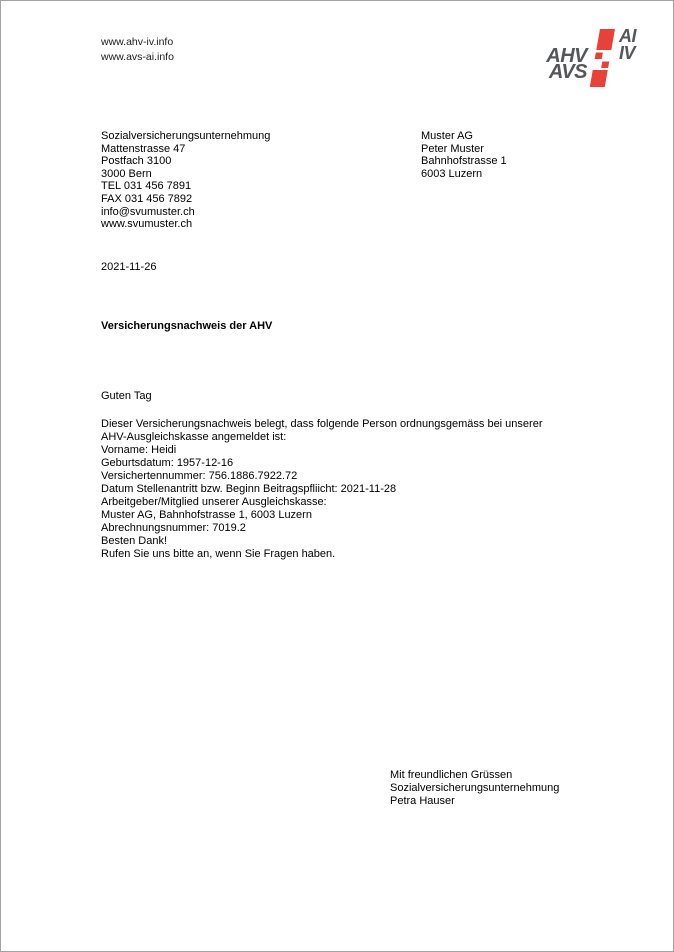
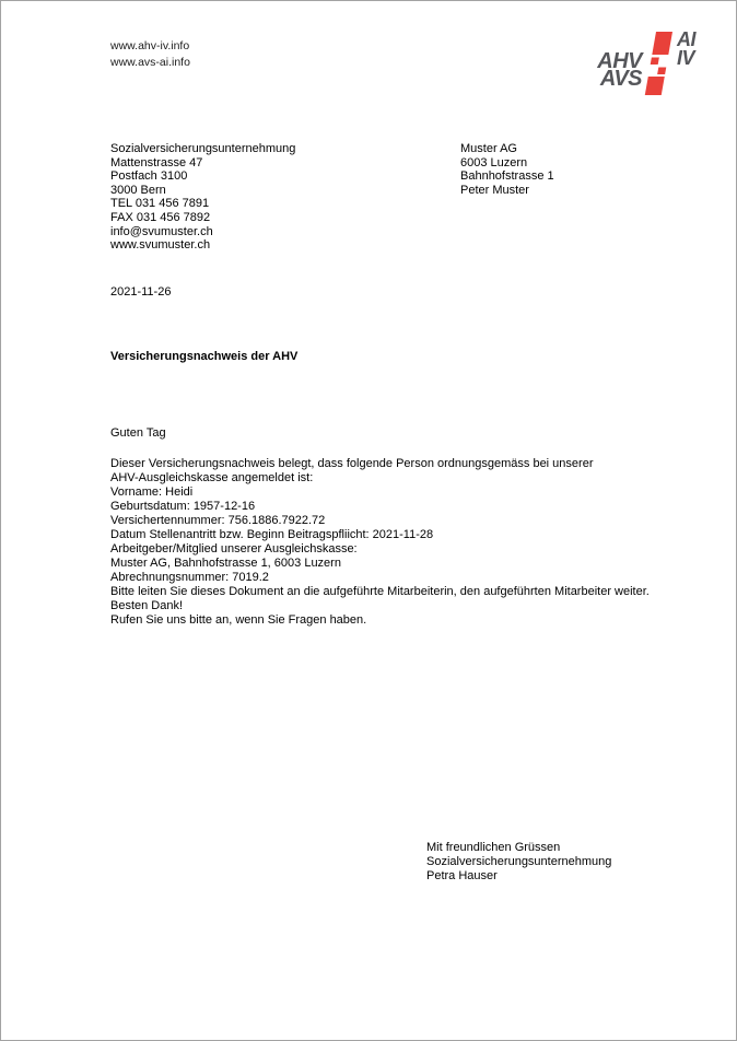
  www.ahv-iv.info
  www.avs-ai.info
  AHV
  AVS
  AI
  IV
  Sozialversicherungsunternehmung
  Mattenstrasse 47
  Postfach 3100
  3000 Bern
  TEL 031 456 7891
  FAX 031 456 7892
  info@svumuster.ch
  www.svumuster.ch
  Muster AG
- Peter Muster
+ 6003 Luzern
  Bahnhofstrasse 1
- 6003 Luzern
+ Peter Muster
  2021-11-26
  Versicherungsnachweis der AHV
  Guten Tag
  Dieser Versicherungsnachweis belegt, dass folgende Person ordnungsgemäss bei unserer
  AHV-Ausgleichskasse angemeldet ist:
  Vorname: Heidi
  Geburtsdatum: 1957-12-16
  Versichertennummer: 756.1886.7922.72
  Datum Stellenantritt bzw. Beginn Beitragspfliicht: 2021-11-28
  Arbeitgeber/Mitglied unserer Ausgleichskasse:
  Muster AG, Bahnhofstrasse 1, 6003 Luzern
  Abrechnungsnummer: 7019.2
+ Bitte leiten Sie dieses Dokument an die aufgeführte Mitarbeiterin, den aufgeführten Mitarbeiter weiter.
  Besten Dank!
  Rufen Sie uns bitte an, wenn Sie Fragen haben.
  Mit freundlichen Grüssen
  Sozialversicherungsunternehmung
  Petra Hauser
